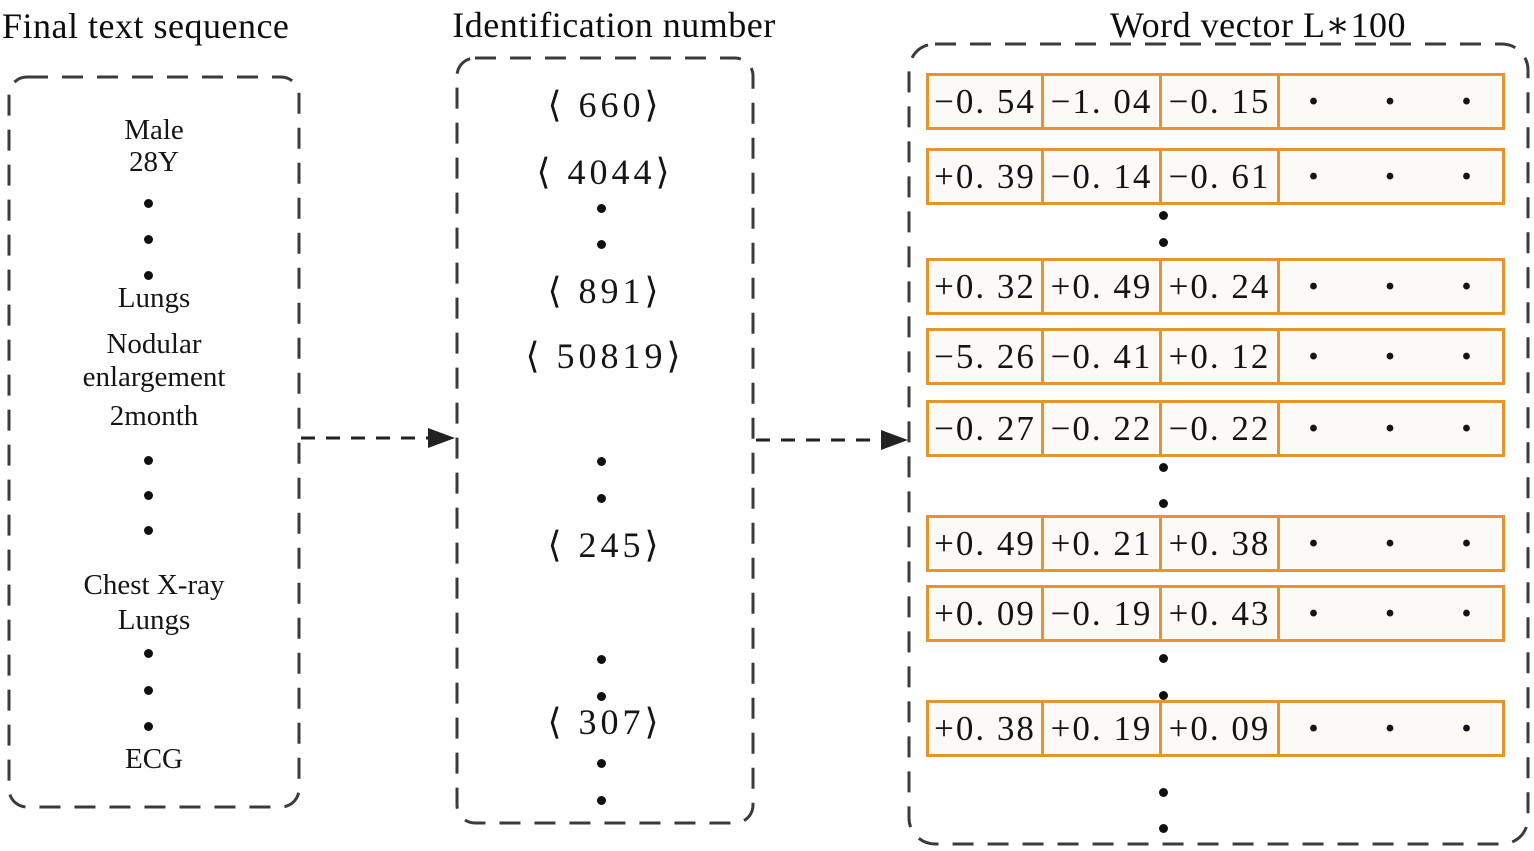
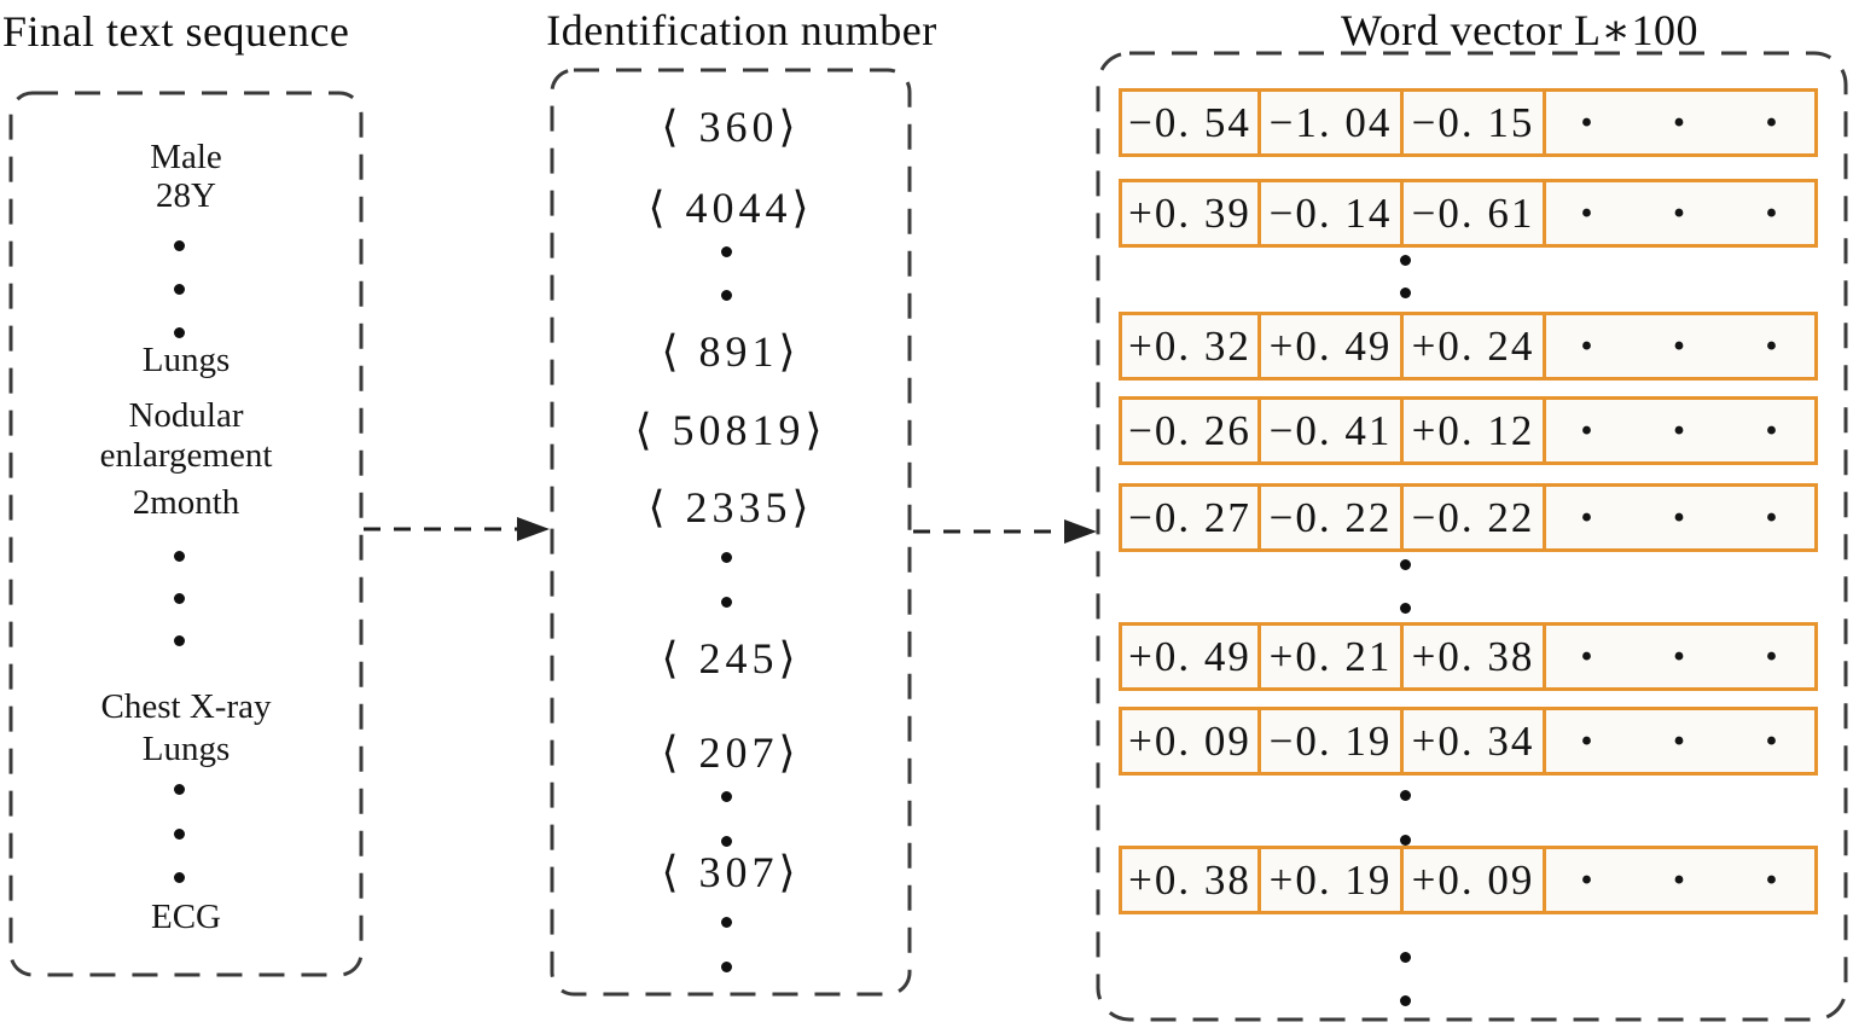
  Final text sequence
  Identification number
  Word vector L∗100
  Male
  28Y
  Lungs
  Nodular enlargement
  2month
  Chest X-ray
  Lungs
  ECG
- ⟨ 660⟩
+ ⟨ 360⟩
  ⟨ 4044⟩
  ⟨ 891⟩
  ⟨ 50819⟩
+ ⟨ 2335⟩
  ⟨ 245⟩
+ ⟨ 207⟩
  ⟨ 307⟩
  −0. 54
  −1. 04
  −0. 15
  · · ·
  +0. 39
  −0. 14
  −0. 61
  · · ·
  +0. 32
  +0. 49
  +0. 24
  · · ·
- −5. 26
+ −0. 26
  −0. 41
  +0. 12
  · · ·
  −0. 27
  −0. 22
  −0. 22
  · · ·
  +0. 49
  +0. 21
  +0. 38
  · · ·
  +0. 09
  −0. 19
- +0. 43
+ +0. 34
  · · ·
  +0. 38
  +0. 19
  +0. 09
  · · ·
